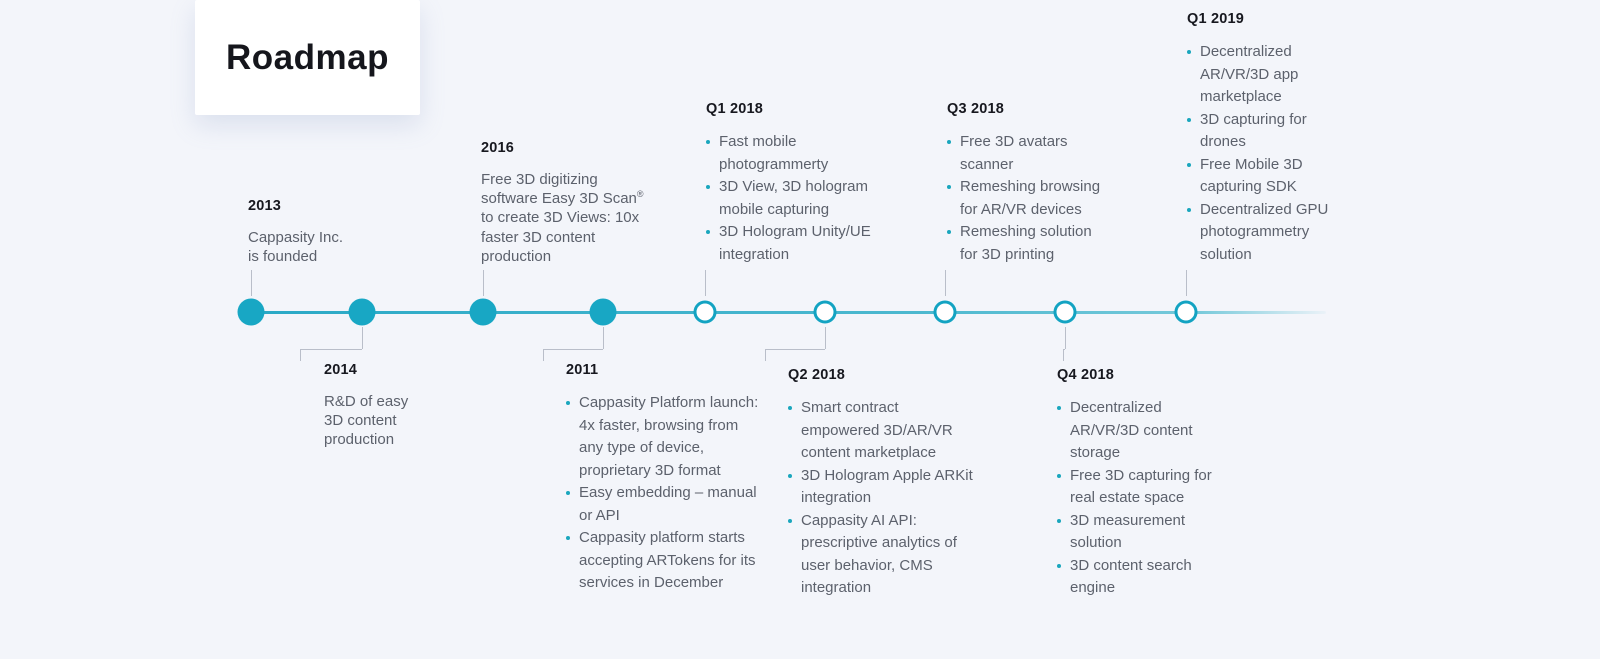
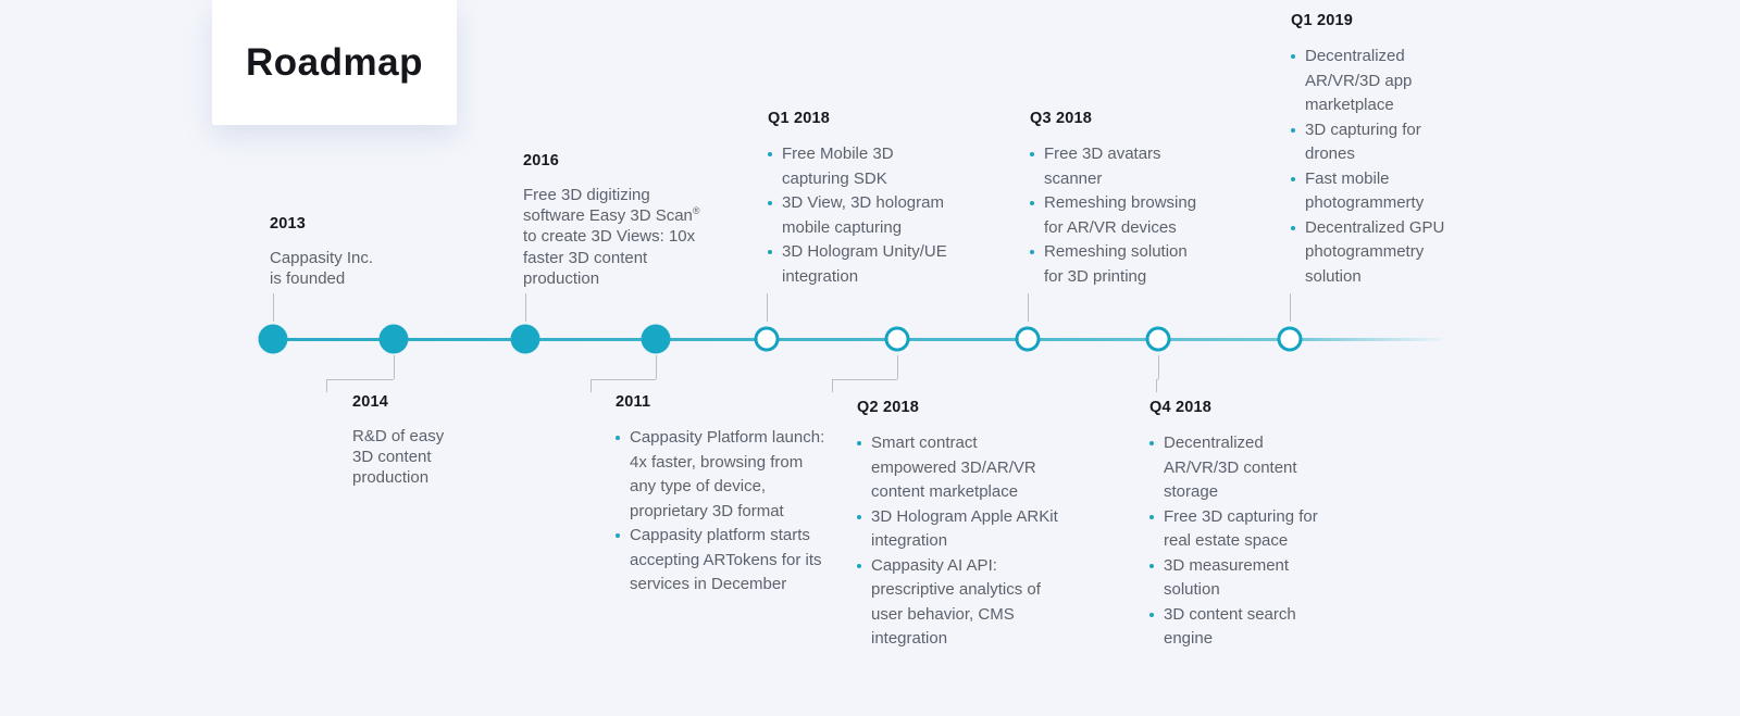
  Roadmap
  2013
  Cappasity Inc.
  is founded
  2014
  R&D of easy
  3D content
  production
  2016
  Free 3D digitizing software Easy 3D Scan® to create 3D Views: 10x faster 3D content production
  2011
  Cappasity Platform launch: 4x faster, browsing from any type of device, proprietary 3D format
- Easy embedding – manual or API
  Cappasity platform starts accepting ARTokens for its services in December
  Q1 2018
- Fast mobile photogrammerty
+ Free Mobile 3D capturing SDK
  3D View, 3D hologram mobile capturing
  3D Hologram Unity/UE integration
  Q2 2018
  Smart contract empowered 3D/AR/VR content marketplace
  3D Hologram Apple ARKit integration
  Cappasity AI API: prescriptive analytics of user behavior, CMS integration
  Q3 2018
  Free 3D avatars scanner
  Remeshing browsing for AR/VR devices
  Remeshing solution for 3D printing
  Q4 2018
  Decentralized AR/VR/3D content storage
  Free 3D capturing for real estate space
  3D measurement solution
  3D content search engine
  Q1 2019
  Decentralized AR/VR/3D app marketplace
  3D capturing for drones
- Free Mobile 3D capturing SDK
+ Fast mobile photogrammerty
  Decentralized GPU photogrammetry solution
